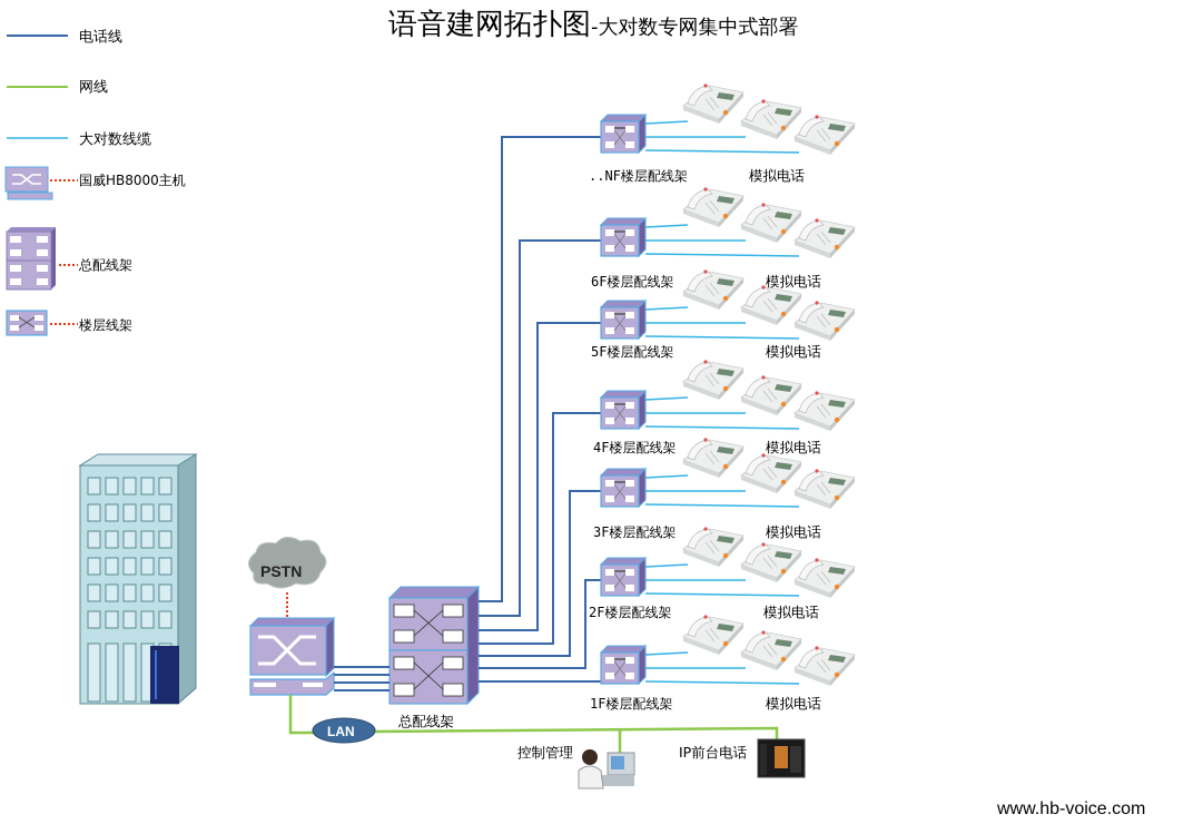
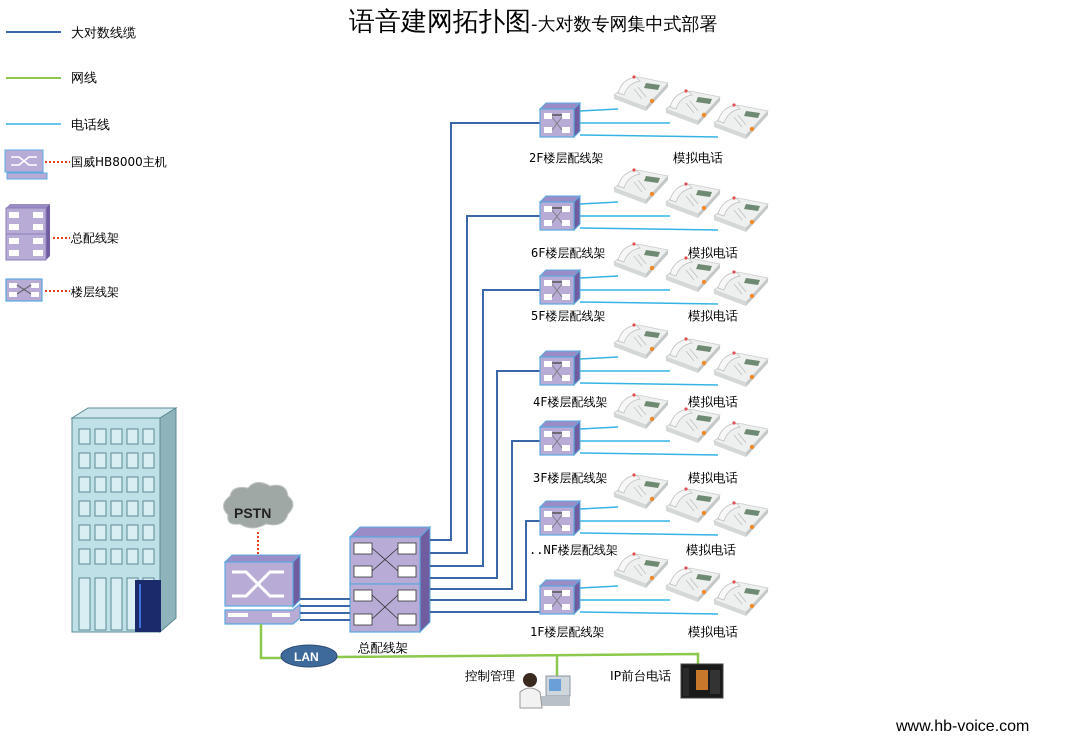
  PSTN
  LAN
  语音建网拓扑图-大对数专网集中式部署
- 电话线
+ 大对数线缆
  网线
- 大对数线缆
+ 电话线
  国威HB8000主机
  总配线架
  楼层线架
  总配线架
  控制管理
  IP前台电话
- ..NF楼层配线架
+ 2F楼层配线架
  模拟电话
  6F楼层配线架
  模拟电话
  5F楼层配线架
  模拟电话
  4F楼层配线架
  模拟电话
  3F楼层配线架
  模拟电话
- 2F楼层配线架
+ ..NF楼层配线架
  模拟电话
  1F楼层配线架
  模拟电话
  www.hb-voice.com
